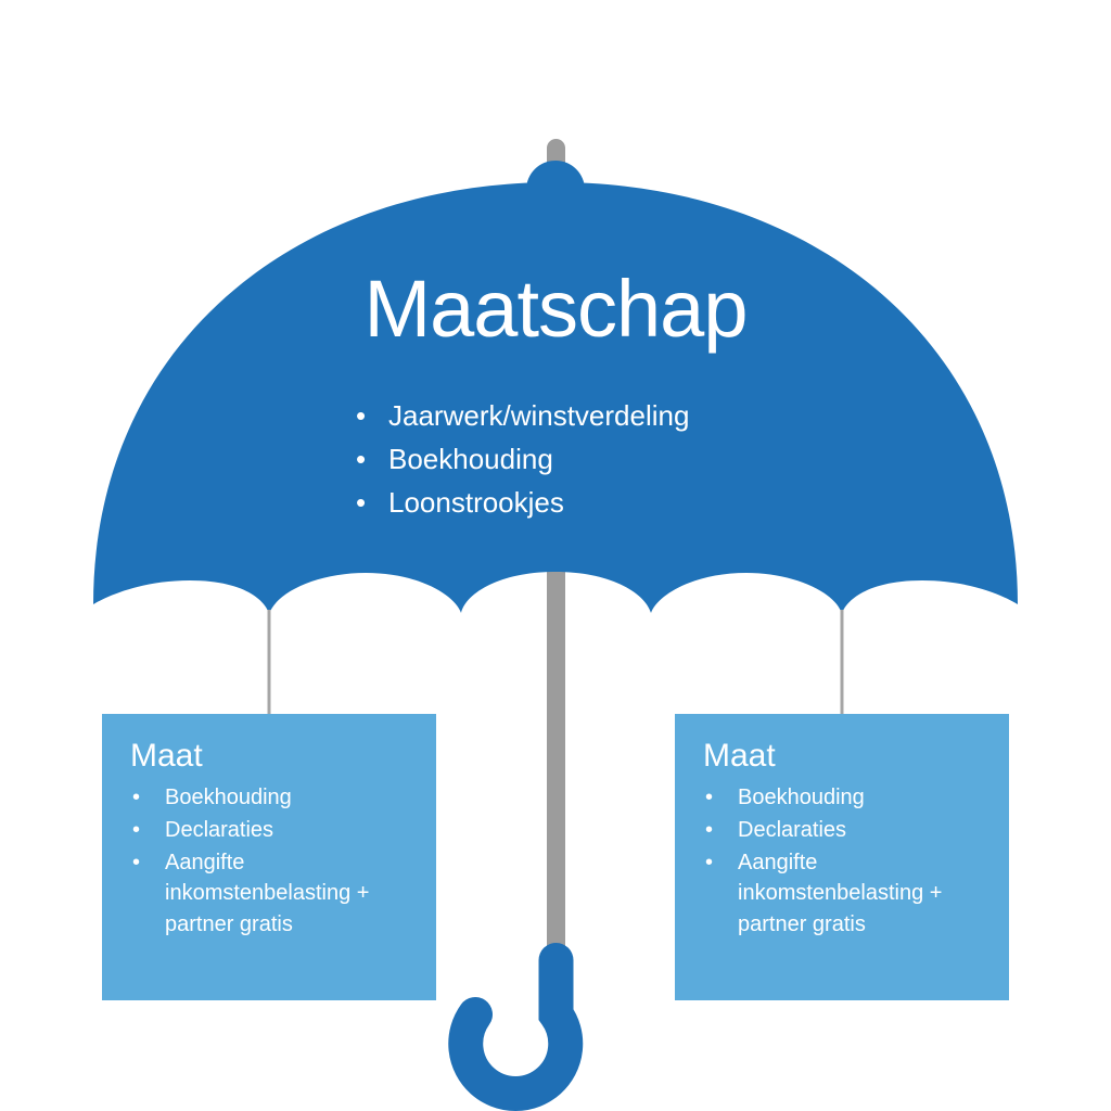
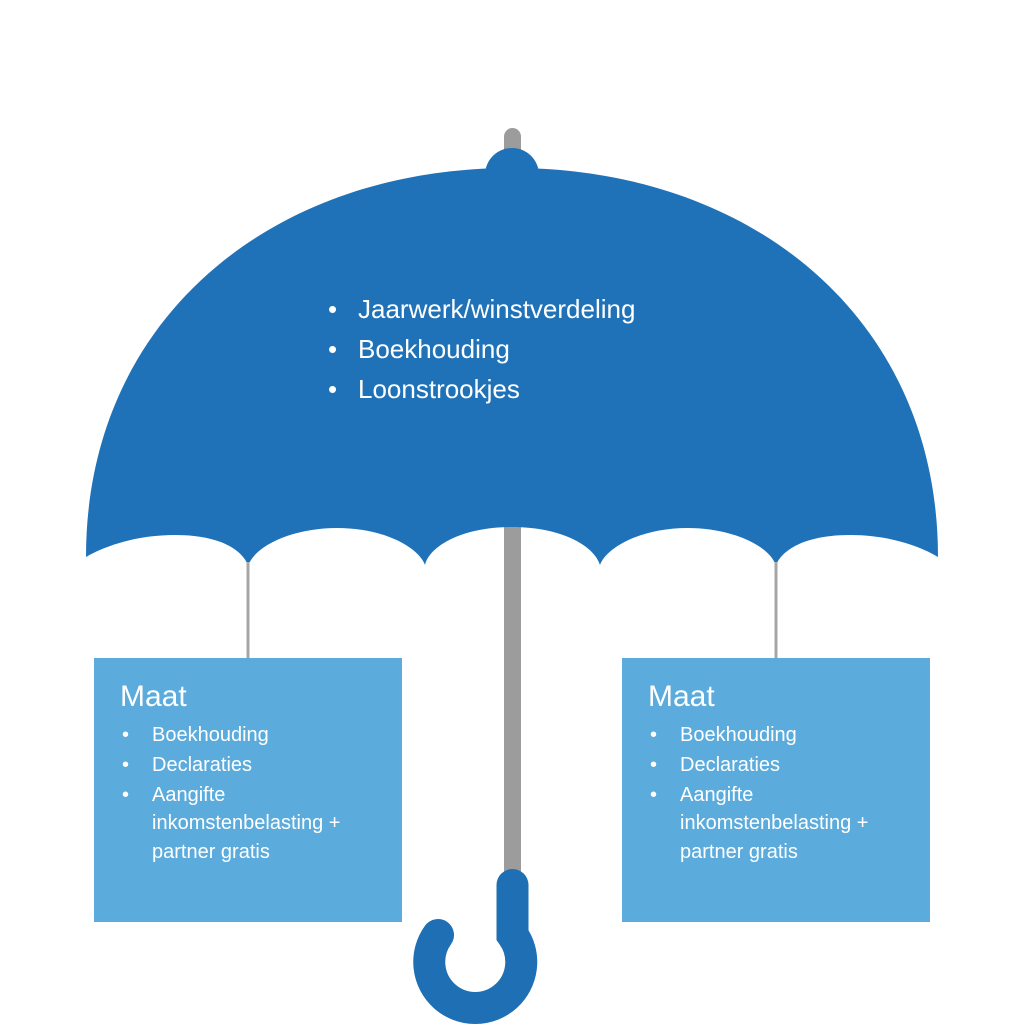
- Maatschap
  •
  Jaarwerk/winstverdeling
  •
  Boekhouding
  •
  Loonstrookjes
  Maat
  •
  Boekhouding
  •
  Declaraties
  •
  Aangifte inkomstenbelasting + partner gratis
  Maat
  •
  Boekhouding
  •
  Declaraties
  •
  Aangifte inkomstenbelasting + partner gratis
